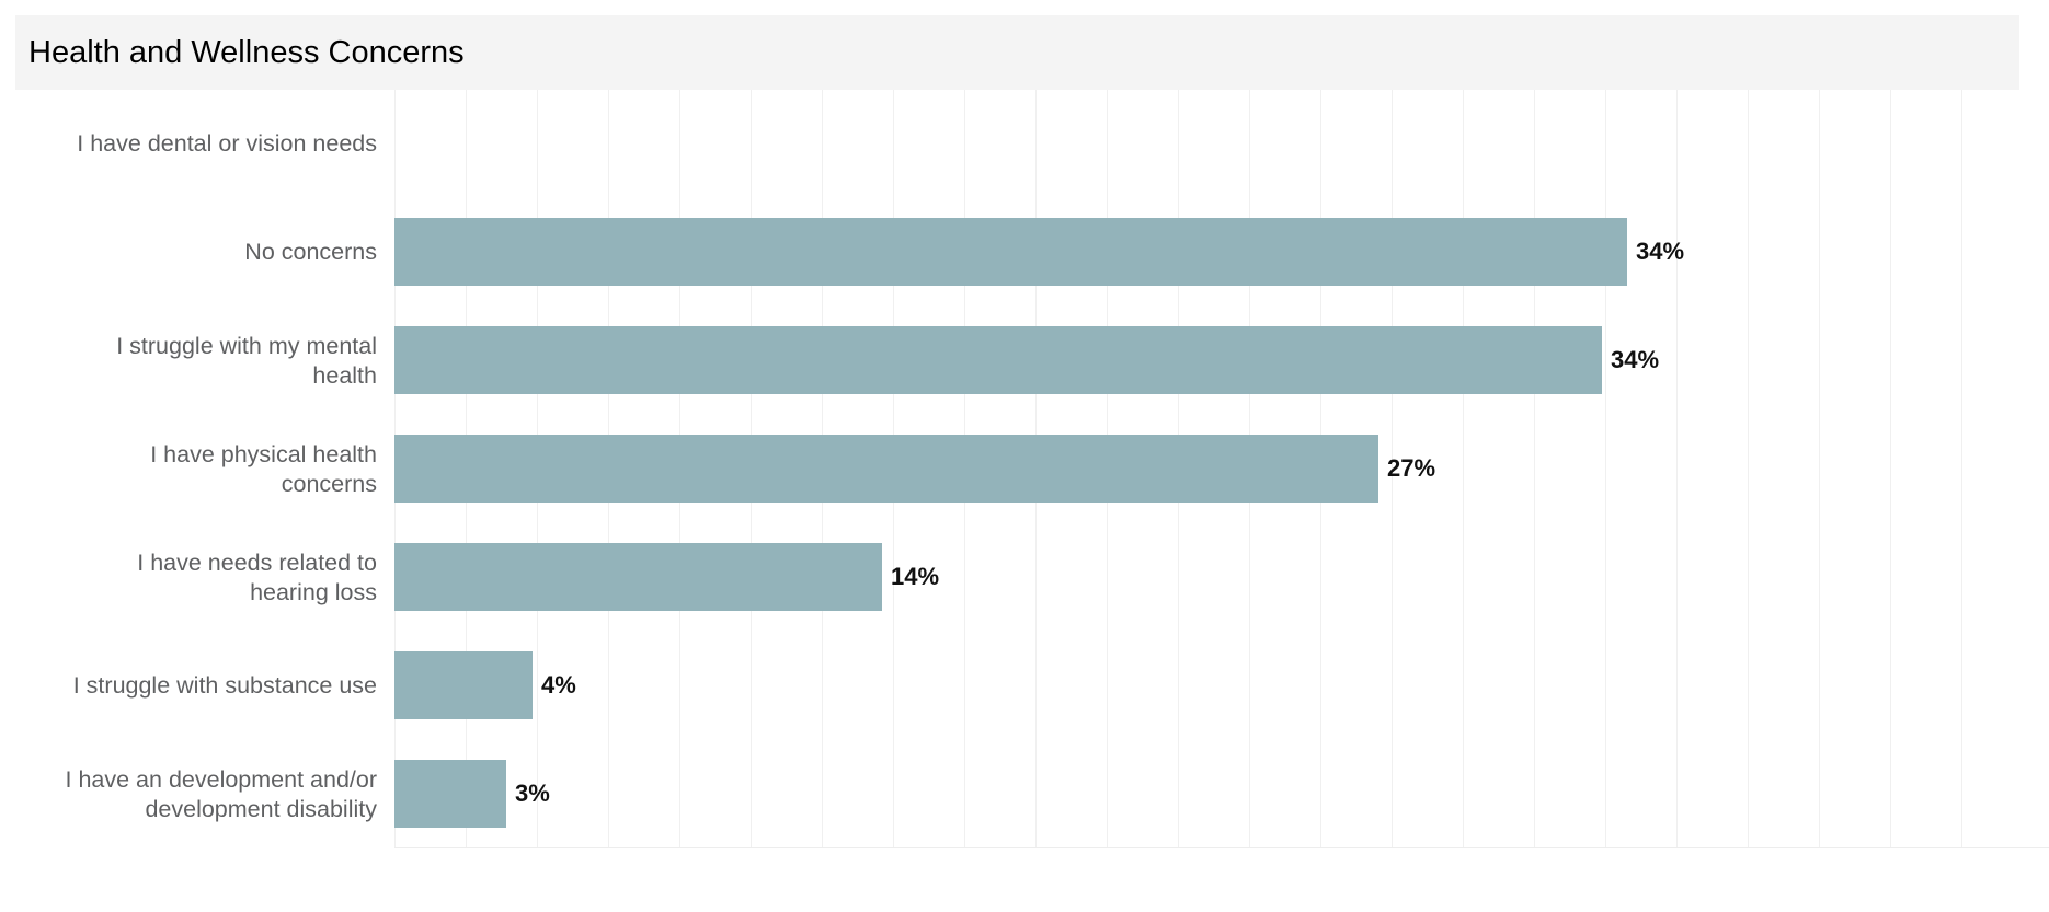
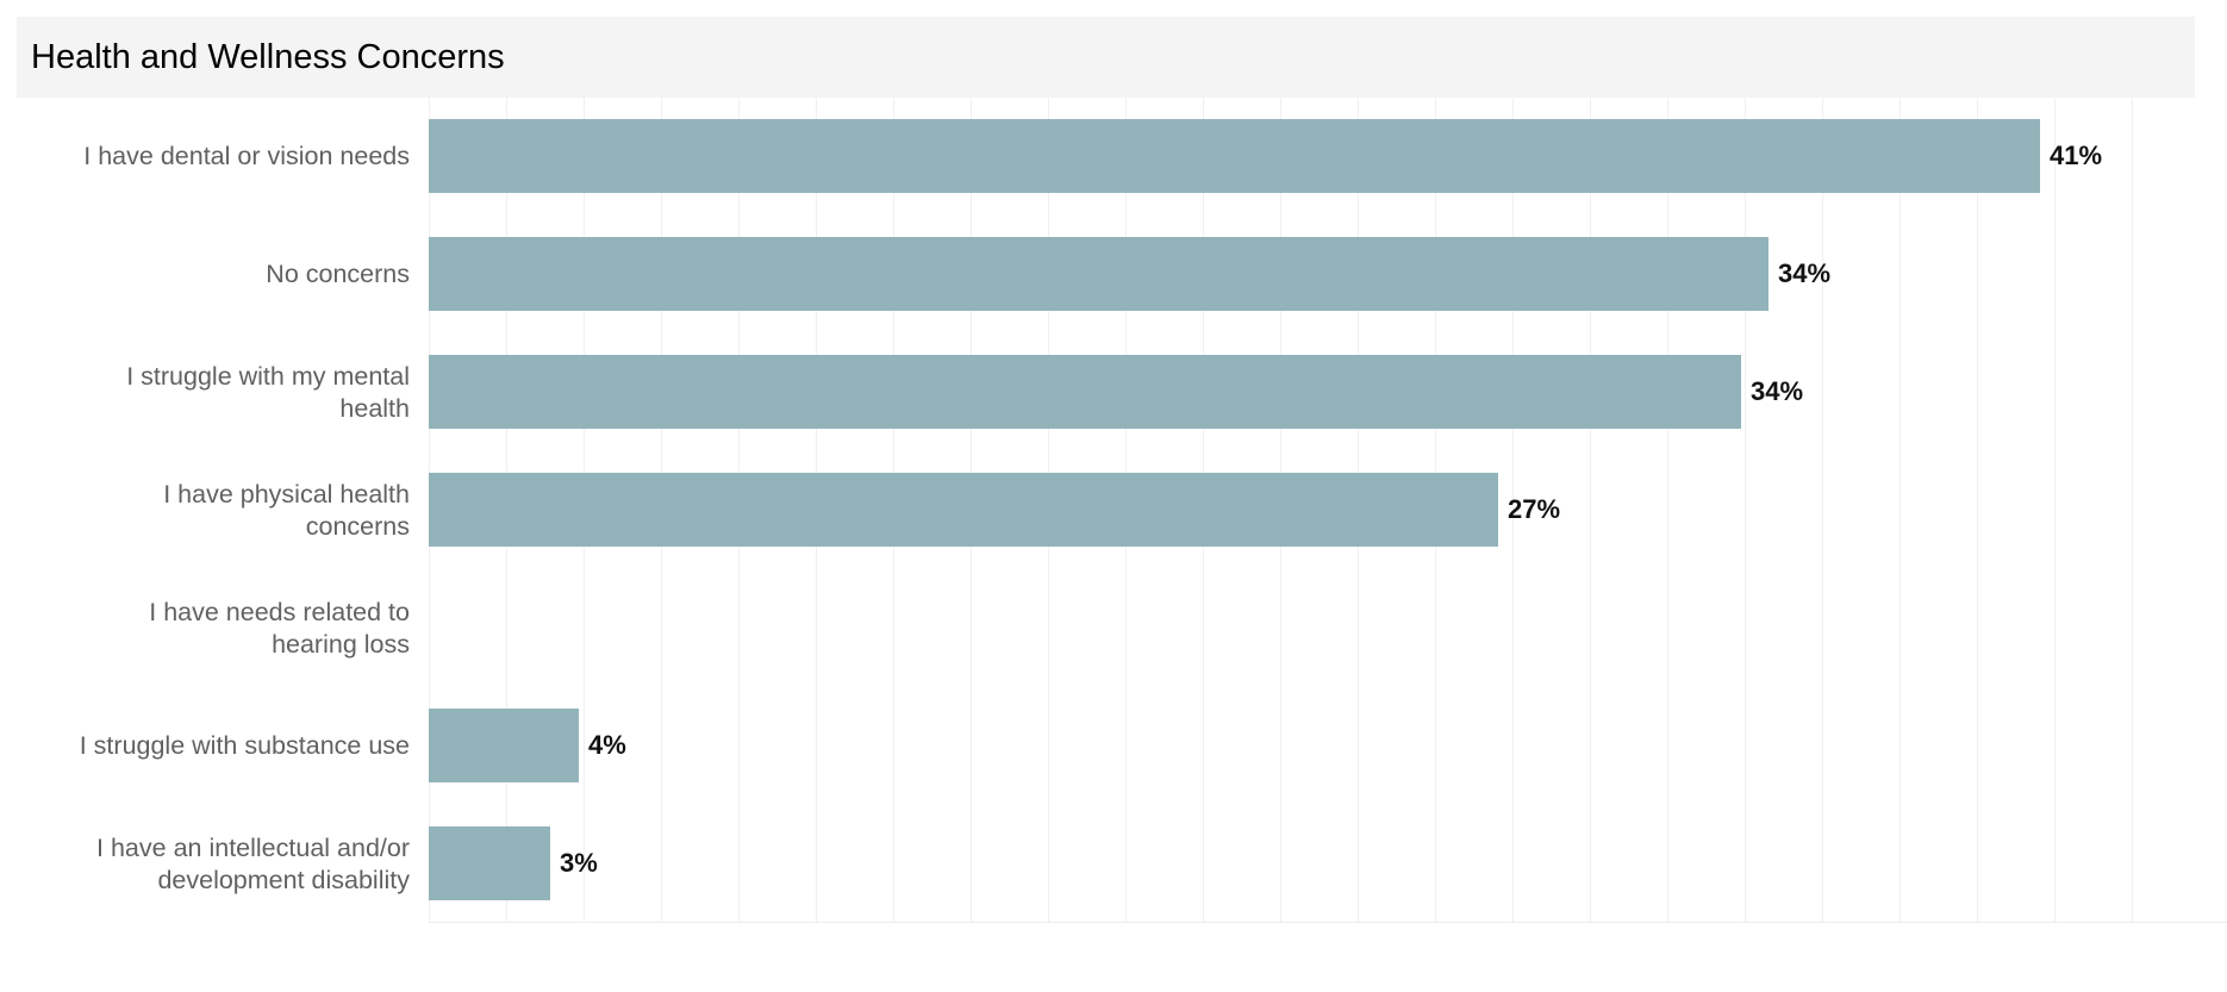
  Health and Wellness Concerns
  I have dental or vision needs
+ 41%
  No concerns
  34%
  I struggle with my mental
  health
  34%
  I have physical health
  concerns
  27%
  I have needs related to
  hearing loss
- 14%
  I struggle with substance use
  4%
- I have an development and/or
+ I have an intellectual and/or
  development disability
  3%
